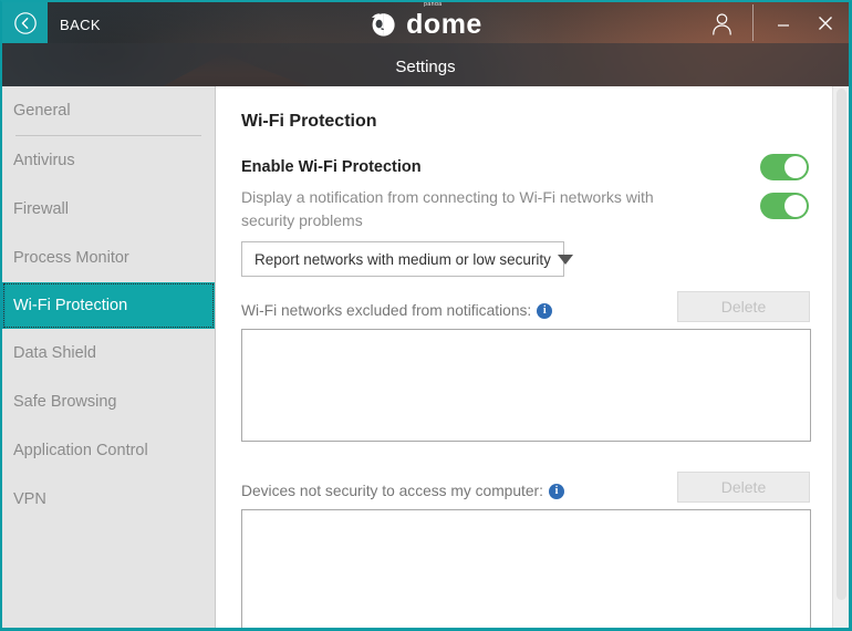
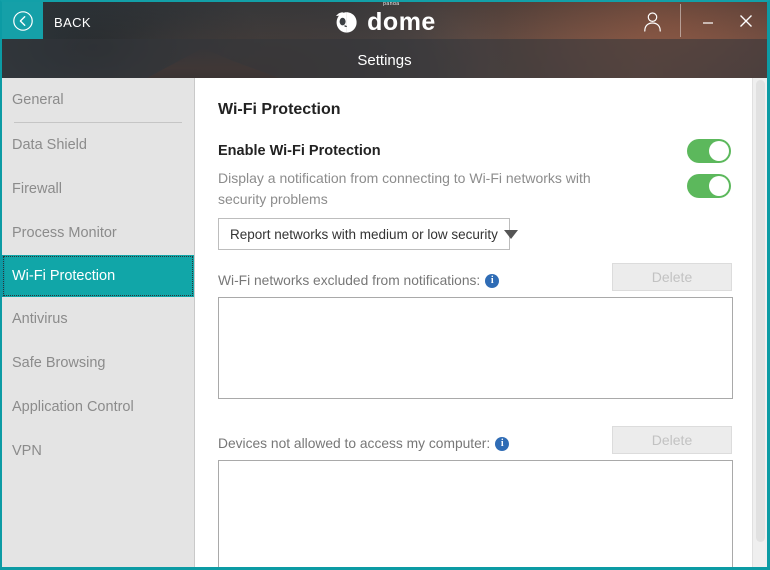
  BACK
  dome
  Settings
  General
- Antivirus
+ Data Shield
  Firewall
  Process Monitor
  Wi-Fi Protection
- Data Shield
+ Antivirus
  Safe Browsing
  Application Control
  VPN
  Wi-Fi Protection
  Enable Wi-Fi Protection
  Display a notification from connecting to Wi-Fi networks with security problems
  Report networks with medium or low security
  Wi-Fi networks excluded from notifications:
  i
  Delete
- Devices not security to access my computer:
+ Devices not allowed to access my computer:
  i
  Delete
